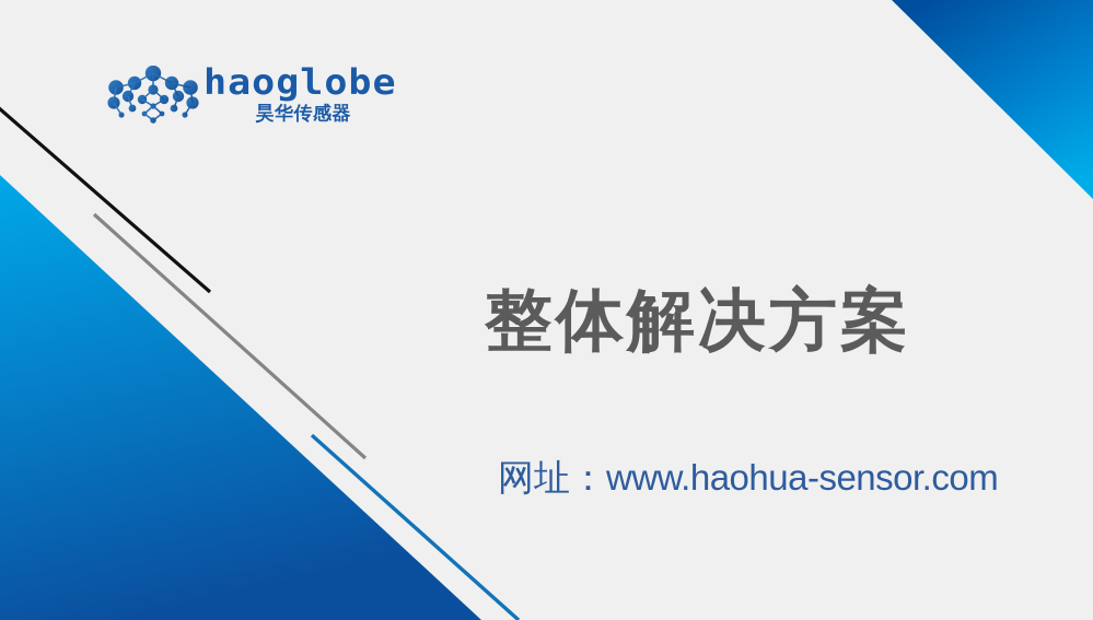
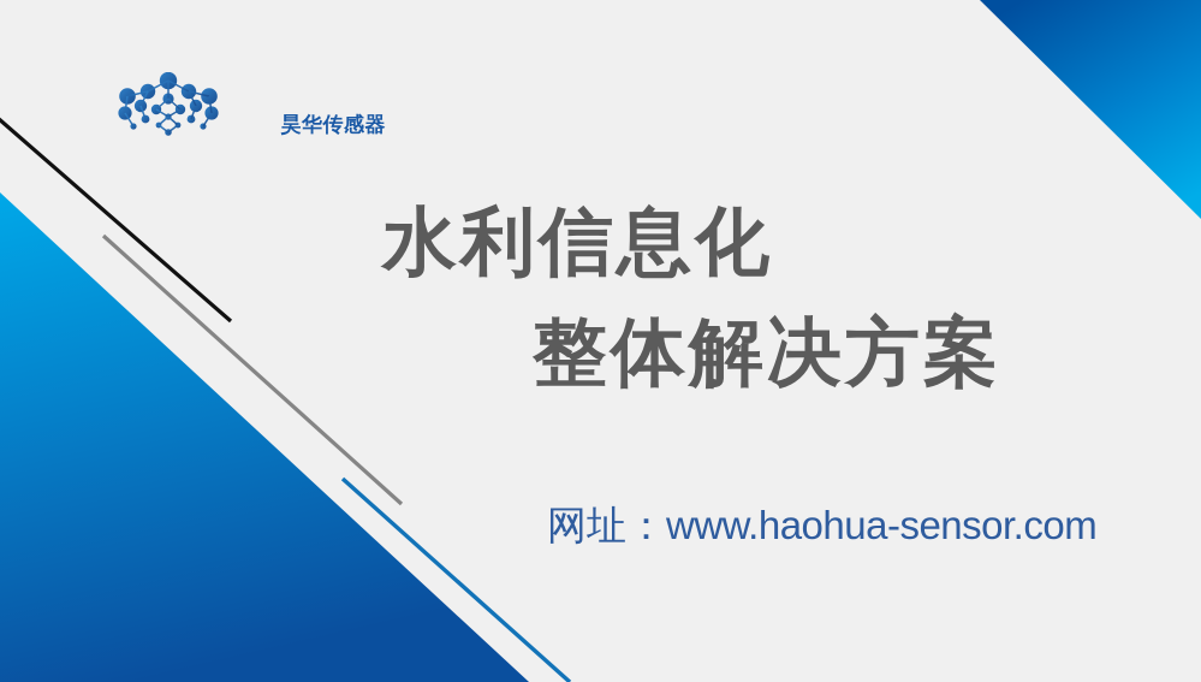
- haoglobe
  昊华传感器
+ 水利信息化
  整体解决方案
  网址：www.haohua-sensor.com
